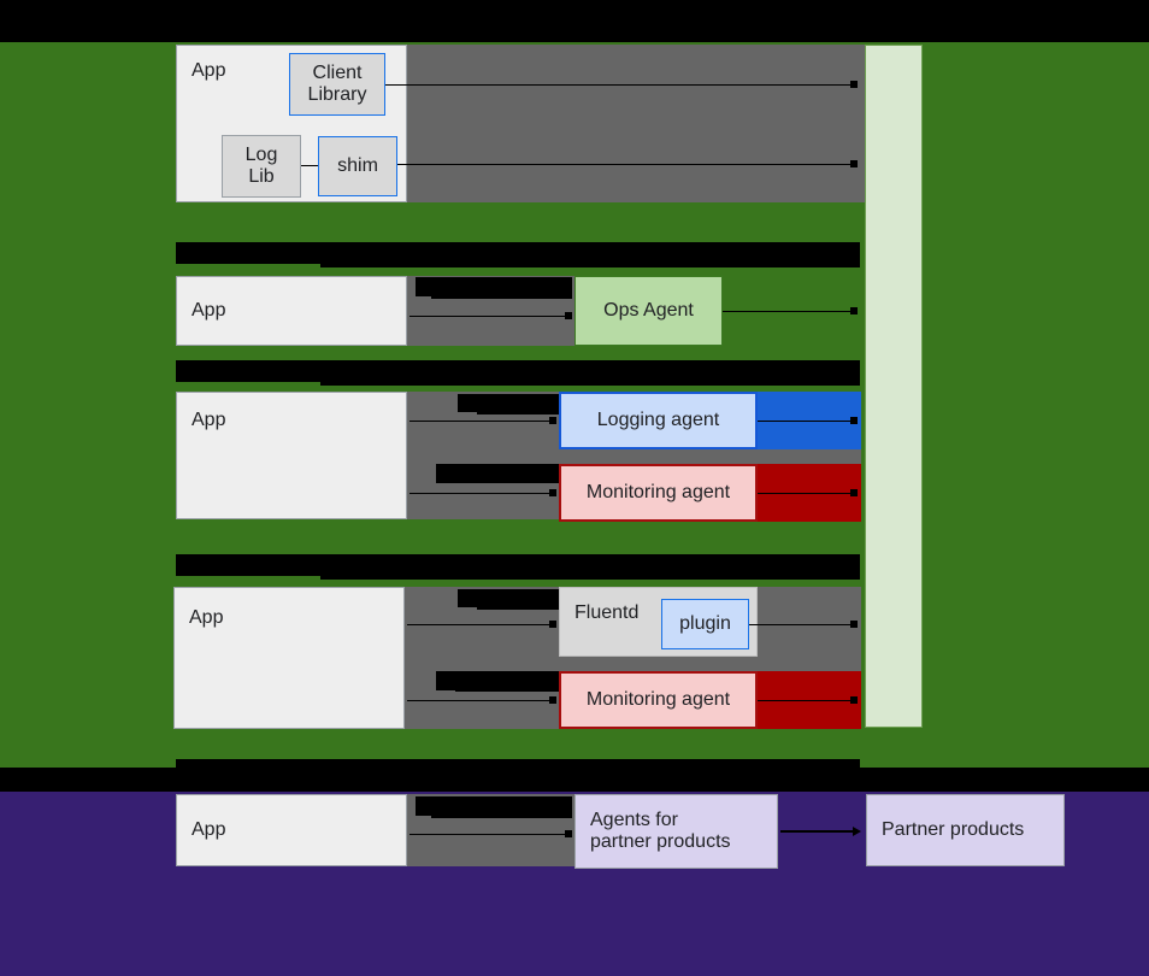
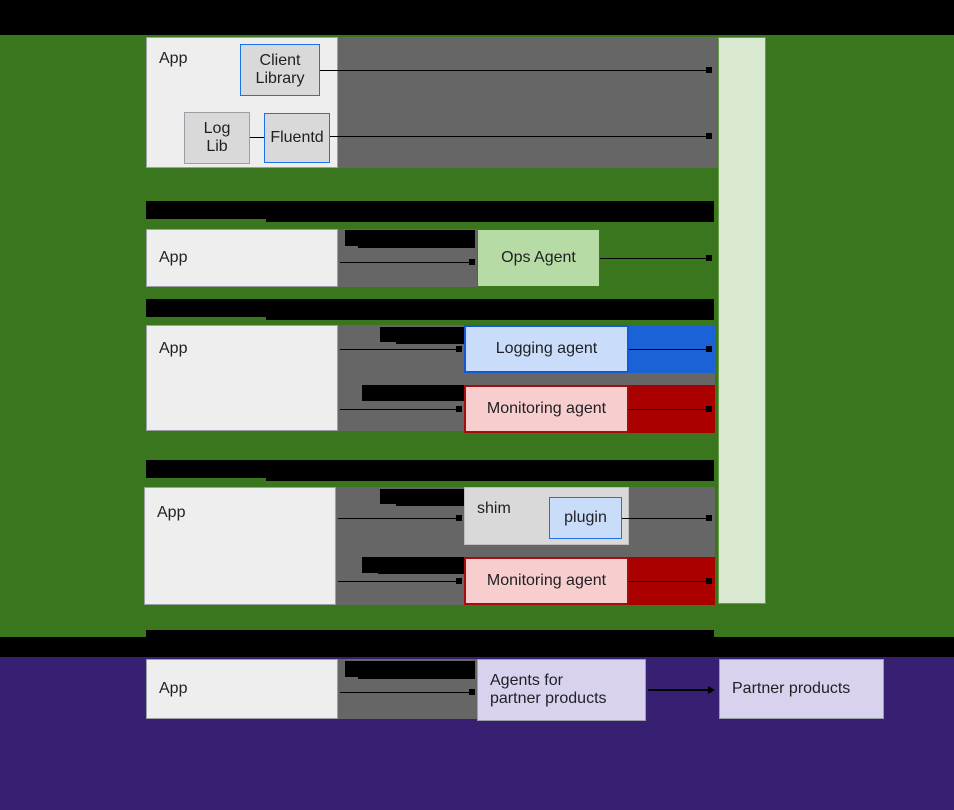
  App
  Client
  Library
  Log
  Lib
- shim
+ Fluentd
  App
  Ops Agent
  App
  Logging agent
  Monitoring agent
  App
- Fluentd
+ shim
  plugin
  Monitoring agent
  App
  Agents for
  partner products
  Partner products
